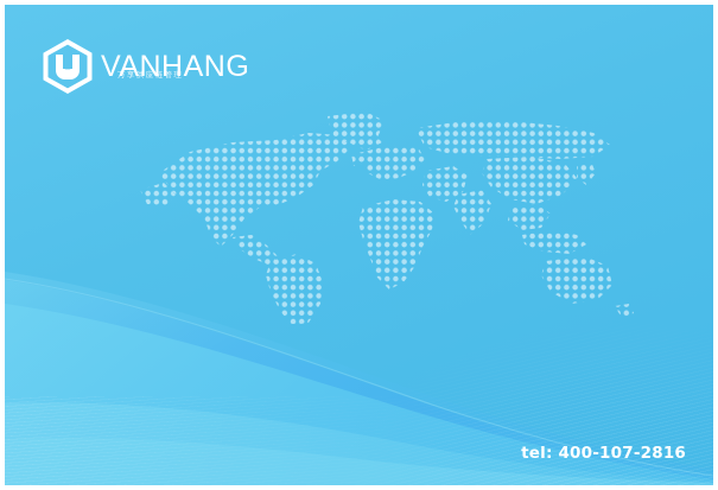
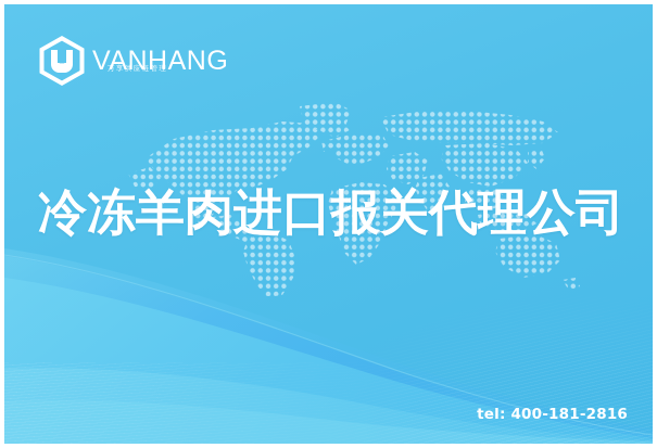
  VANHANG
  万享供应链管理
+ 冷冻羊肉进口报关代理公司
- tel: 400-107-2816
+ tel: 400-181-2816
